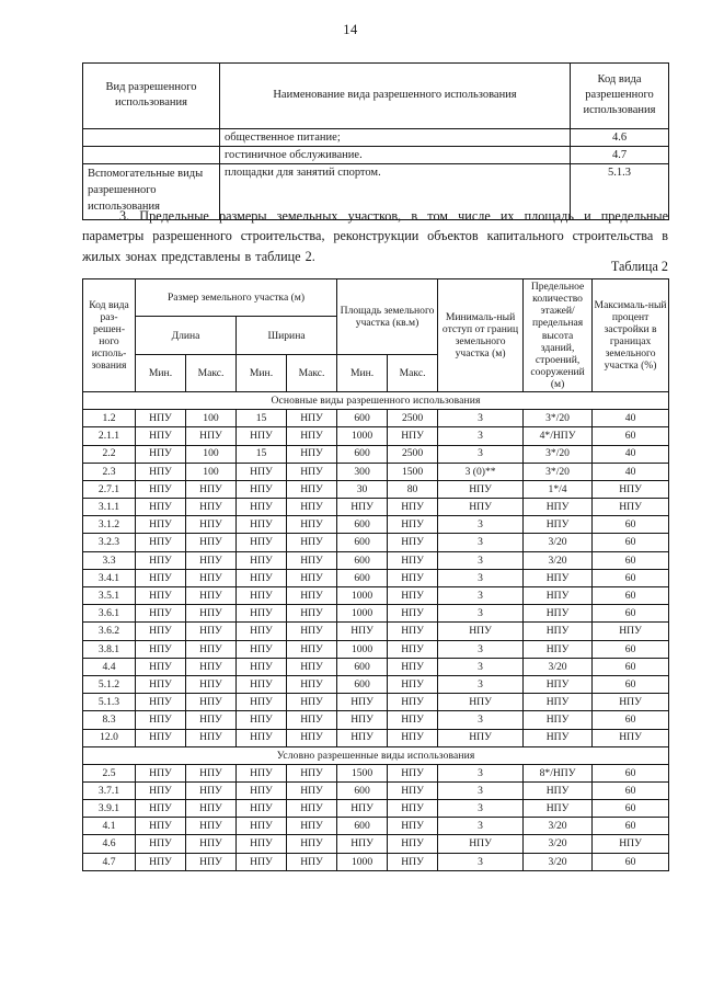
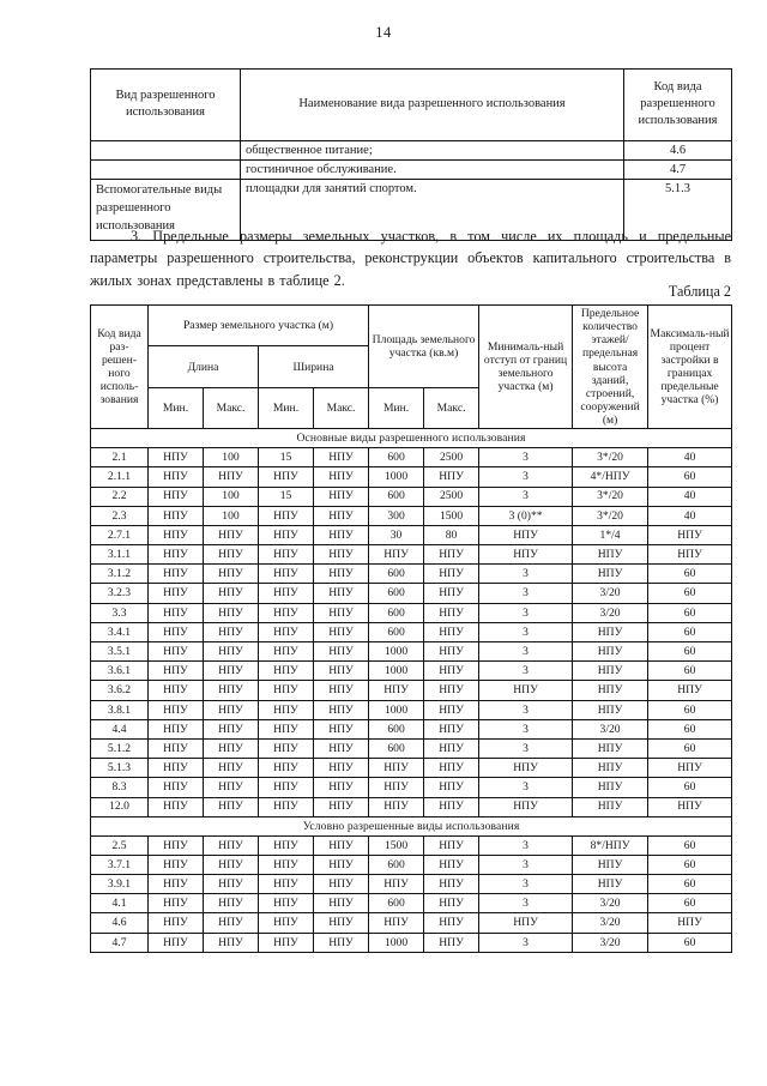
  14
  Вид разрешенного использования	Наименование вида разрешенного использования	Код вида разрешенного использования
  	общественное питание;	4.6
  	гостиничное обслуживание.	4.7
  Вспомогательные виды разрешенного использования	площадки для занятий спортом.	5.1.3
  3. Предельные размеры земельных участков, в том числе их площадь и предельные параметры разрешенного строительства, реконструкции объектов капитального строительства в жилых зонах представлены в таблице 2.
  Таблица 2
- Код вида раз-решен-ного исполь-зования	Размер земельного участка (м)	Площадь земельного участка (кв.м)	Минималь-ный отступ от границ земельного участка (м)	Предельное количество этажей/ предельная высота зданий, строений, сооружений (м)	Максималь-ный процент застройки в границах земельного участка (%)
+ Код вида раз-решен-ного исполь-зования	Размер земельного участка (м)	Площадь земельного участка (кв.м)	Минималь-ный отступ от границ земельного участка (м)	Предельное количество этажей/ предельная высота зданий, строений, сооружений (м)	Максималь-ный процент застройки в границах предельные участка (%)
  Длина	Ширина
  Мин.	Макс.	Мин.	Макс.	Мин.	Макс.
  Основные виды разрешенного использования
- 1.2	НПУ	100	15	НПУ	600	2500	3	3*/20	40
+ 2.1	НПУ	100	15	НПУ	600	2500	3	3*/20	40
  2.1.1	НПУ	НПУ	НПУ	НПУ	1000	НПУ	3	4*/НПУ	60
  2.2	НПУ	100	15	НПУ	600	2500	3	3*/20	40
  2.3	НПУ	100	НПУ	НПУ	300	1500	3 (0)**	3*/20	40
  2.7.1	НПУ	НПУ	НПУ	НПУ	30	80	НПУ	1*/4	НПУ
  3.1.1	НПУ	НПУ	НПУ	НПУ	НПУ	НПУ	НПУ	НПУ	НПУ
  3.1.2	НПУ	НПУ	НПУ	НПУ	600	НПУ	3	НПУ	60
  3.2.3	НПУ	НПУ	НПУ	НПУ	600	НПУ	3	3/20	60
  3.3	НПУ	НПУ	НПУ	НПУ	600	НПУ	3	3/20	60
  3.4.1	НПУ	НПУ	НПУ	НПУ	600	НПУ	3	НПУ	60
  3.5.1	НПУ	НПУ	НПУ	НПУ	1000	НПУ	3	НПУ	60
  3.6.1	НПУ	НПУ	НПУ	НПУ	1000	НПУ	3	НПУ	60
  3.6.2	НПУ	НПУ	НПУ	НПУ	НПУ	НПУ	НПУ	НПУ	НПУ
  3.8.1	НПУ	НПУ	НПУ	НПУ	1000	НПУ	3	НПУ	60
  4.4	НПУ	НПУ	НПУ	НПУ	600	НПУ	3	3/20	60
  5.1.2	НПУ	НПУ	НПУ	НПУ	600	НПУ	3	НПУ	60
  5.1.3	НПУ	НПУ	НПУ	НПУ	НПУ	НПУ	НПУ	НПУ	НПУ
  8.3	НПУ	НПУ	НПУ	НПУ	НПУ	НПУ	3	НПУ	60
  12.0	НПУ	НПУ	НПУ	НПУ	НПУ	НПУ	НПУ	НПУ	НПУ
  Условно разрешенные виды использования
  2.5	НПУ	НПУ	НПУ	НПУ	1500	НПУ	3	8*/НПУ	60
  3.7.1	НПУ	НПУ	НПУ	НПУ	600	НПУ	3	НПУ	60
  3.9.1	НПУ	НПУ	НПУ	НПУ	НПУ	НПУ	3	НПУ	60
  4.1	НПУ	НПУ	НПУ	НПУ	600	НПУ	3	3/20	60
  4.6	НПУ	НПУ	НПУ	НПУ	НПУ	НПУ	НПУ	3/20	НПУ
  4.7	НПУ	НПУ	НПУ	НПУ	1000	НПУ	3	3/20	60
